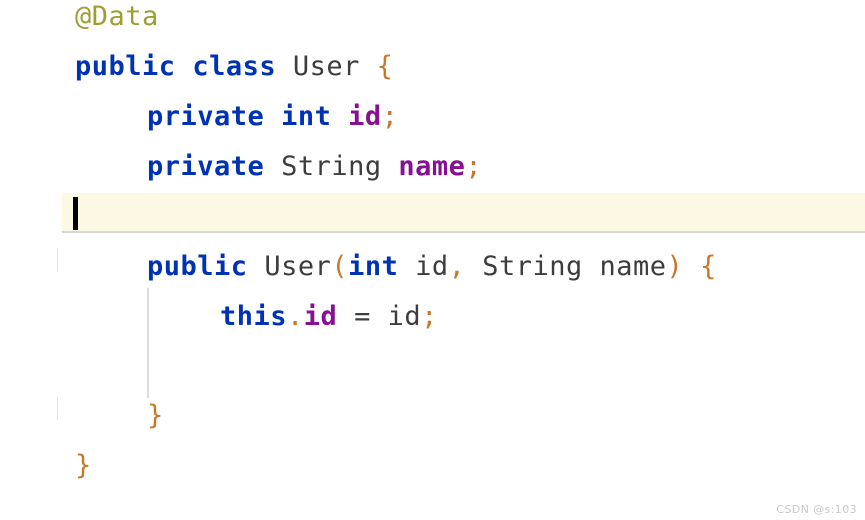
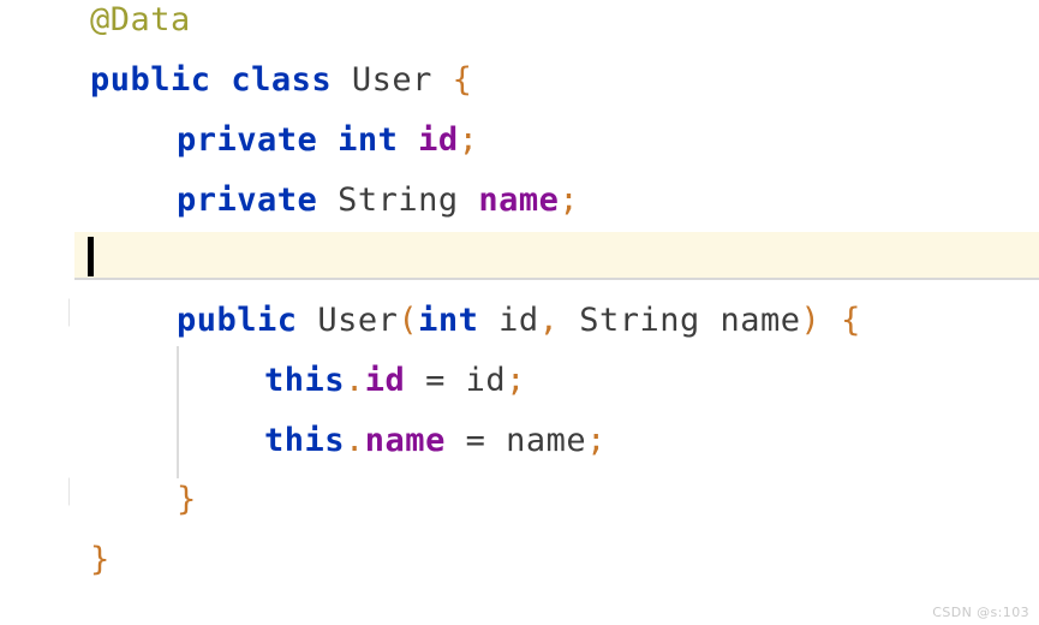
  @Data
  public class User {
  private int id;
  private String name;
  public User(int id, String name) {
  this.id = id;
+ this.name = name;
  }
  }
  CSDN @s:103
